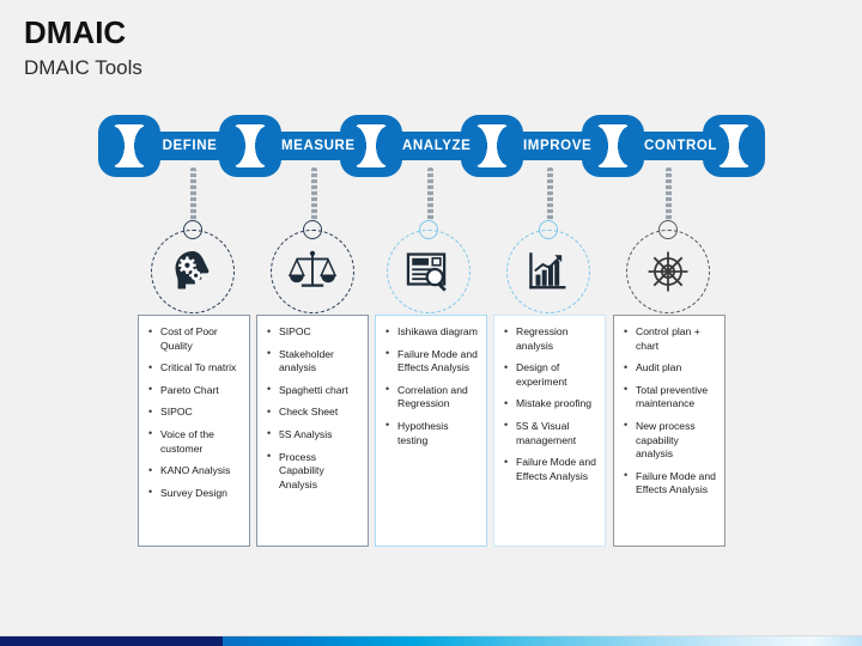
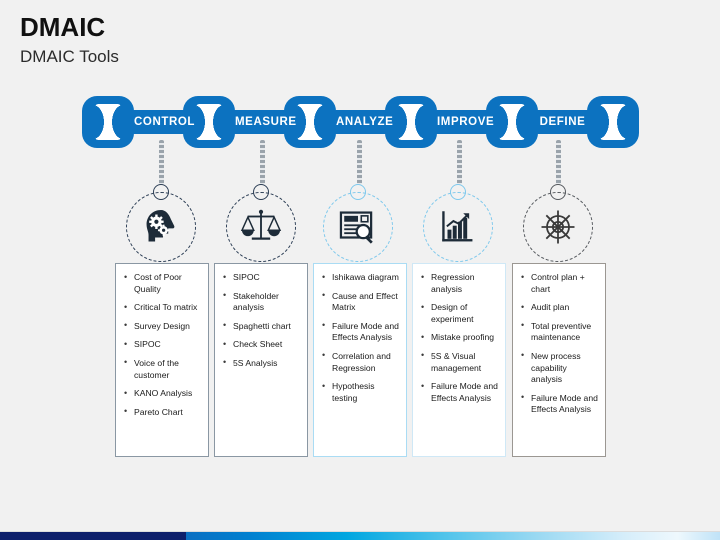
  DMAIC
  DMAIC Tools
- DEFINE
+ CONTROL
  MEASURE
  ANALYZE
  IMPROVE
- CONTROL
+ DEFINE
  Cost of Poor Quality
  Critical To matrix
- Pareto Chart
+ Survey Design
  SIPOC
  Voice of the customer
  KANO Analysis
- Survey Design
+ Pareto Chart
  SIPOC
  Stakeholder analysis
  Spaghetti chart
  Check Sheet
  5S Analysis
- Process Capability Analysis
  Ishikawa diagram
+ Cause and Effect Matrix
  Failure Mode and Effects Analysis
  Correlation and Regression
  Hypothesis testing
  Regression analysis
  Design of experiment
  Mistake proofing
  5S & Visual management
  Failure Mode and Effects Analysis
  Control plan + chart
  Audit plan
  Total preventive maintenance
  New process capability analysis
  Failure Mode and Effects Analysis
